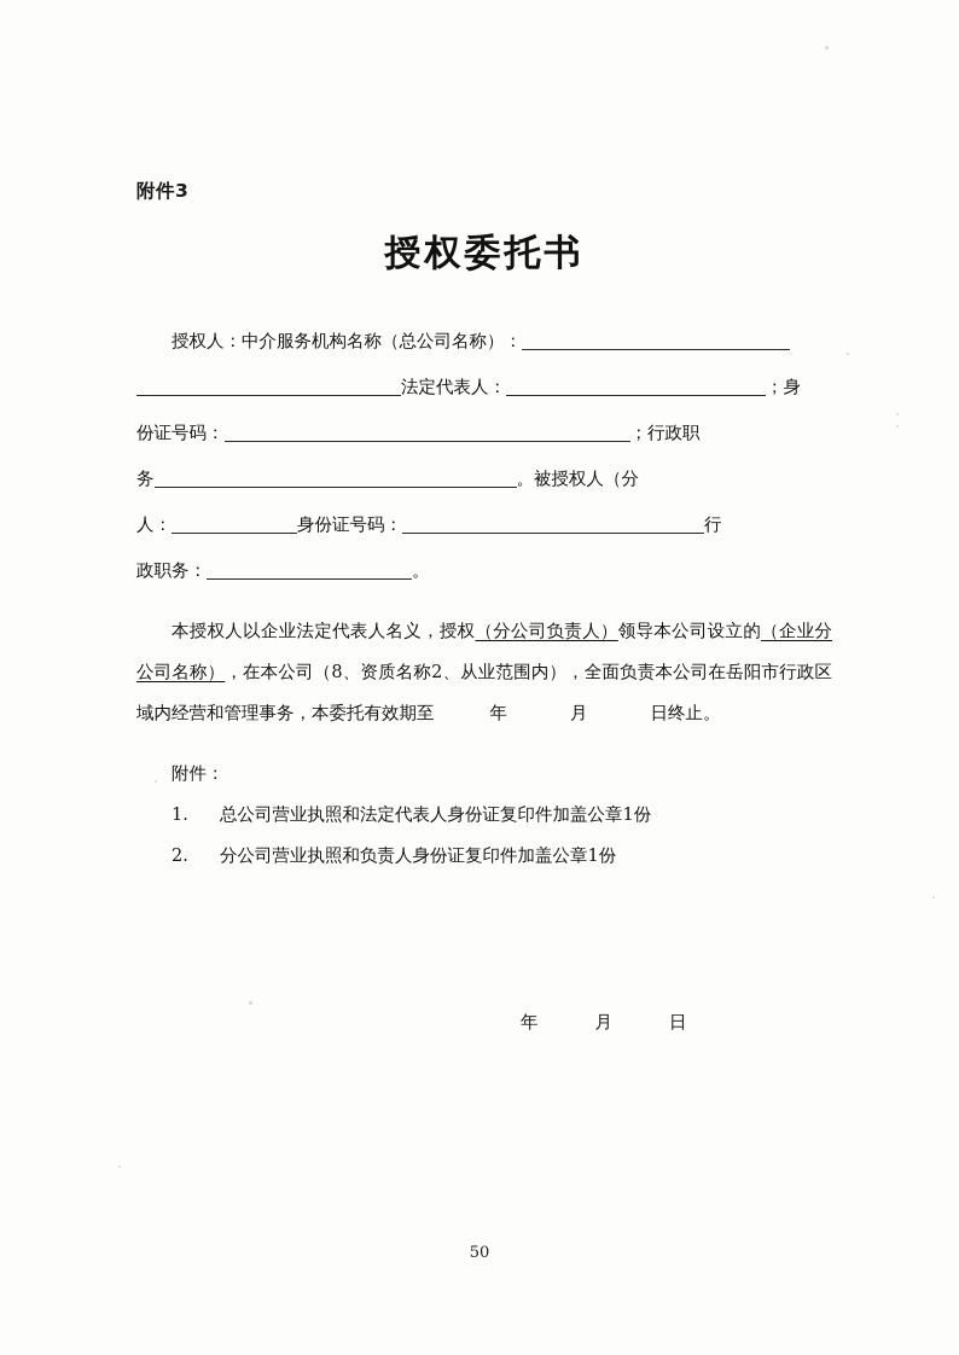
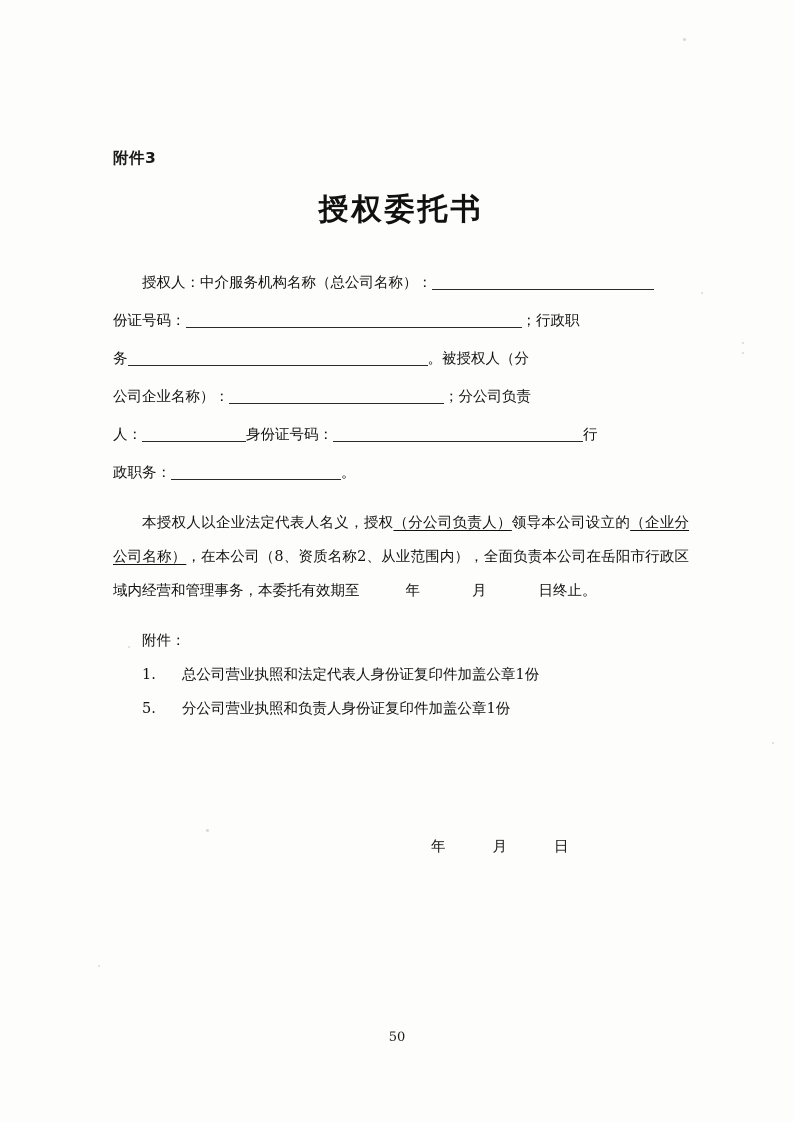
  附件3
  授权委托书
  授权人：中介服务机构名称（总公司名称）：
- 法定代表人： ；身
  份证号码： ；行政职
  务 。被授权人（分
+ 公司企业名称）： ；分公司负责
  人： 身份证号码： 行
  政职务： 。
  本授权人以企业法定代表人名义，授权（分公司负责人）领导本公司设立的（企业分公司名称），在本公司（8、资质名称2、从业范围内），全面负责本公司在岳阳市行政区域内经营和管理事务，本委托有效期至 年 月 日终止。
  附件：
  1. 总公司营业执照和法定代表人身份证复印件加盖公章1份
- 2. 分公司营业执照和负责人身份证复印件加盖公章1份
+ 5. 分公司营业执照和负责人身份证复印件加盖公章1份
  年 月 日
  50
